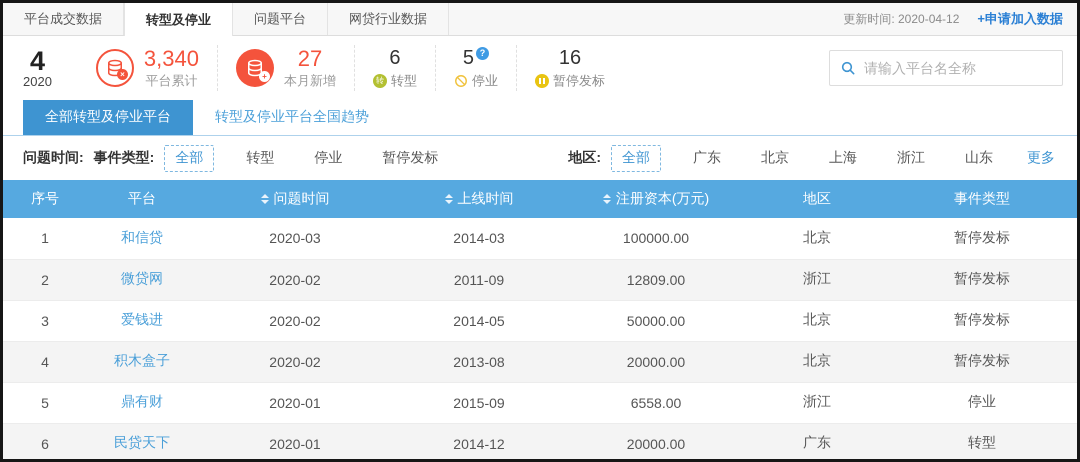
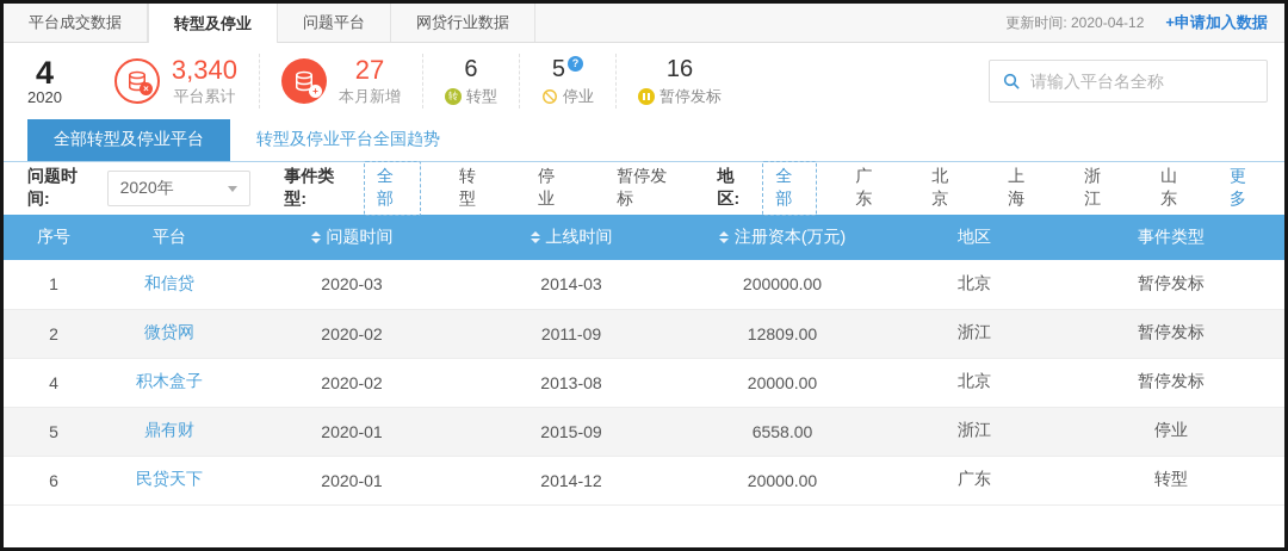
  平台成交数据
  转型及停业
  问题平台
  网贷行业数据
  更新时间: 2020-04-12
  +申请加入数据
  4
  2020
  ×
  3,340
  平台累计
  +
  27
  本月新增
  6
  转
  转型
  5 ?
  停业
  16
  暂停发标
  请输入平台名全称
  全部转型及停业平台
  转型及停业平台全国趋势
  问题时间:
+ 2020年
  事件类型:
  全部
  转型
  停业
  暂停发标
  地区:
  全部
  广东
  北京
  上海
  浙江
  山东
  更多
  序号	平台	问题时间	上线时间	注册资本(万元)	地区	事件类型
- 1	和信贷	2020-03	2014-03	100000.00	北京	暂停发标
+ 1	和信贷	2020-03	2014-03	200000.00	北京	暂停发标
  2	微贷网	2020-02	2011-09	12809.00	浙江	暂停发标
- 3	爱钱进	2020-02	2014-05	50000.00	北京	暂停发标
  4	积木盒子	2020-02	2013-08	20000.00	北京	暂停发标
  5	鼎有财	2020-01	2015-09	6558.00	浙江	停业
  6	民贷天下	2020-01	2014-12	20000.00	广东	转型
